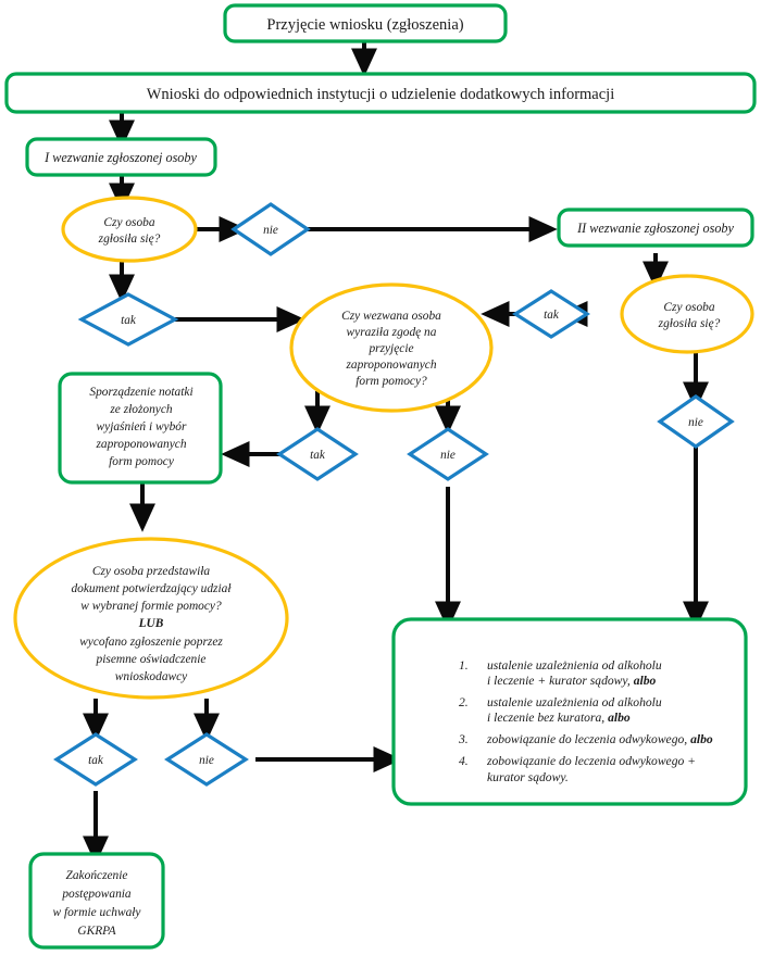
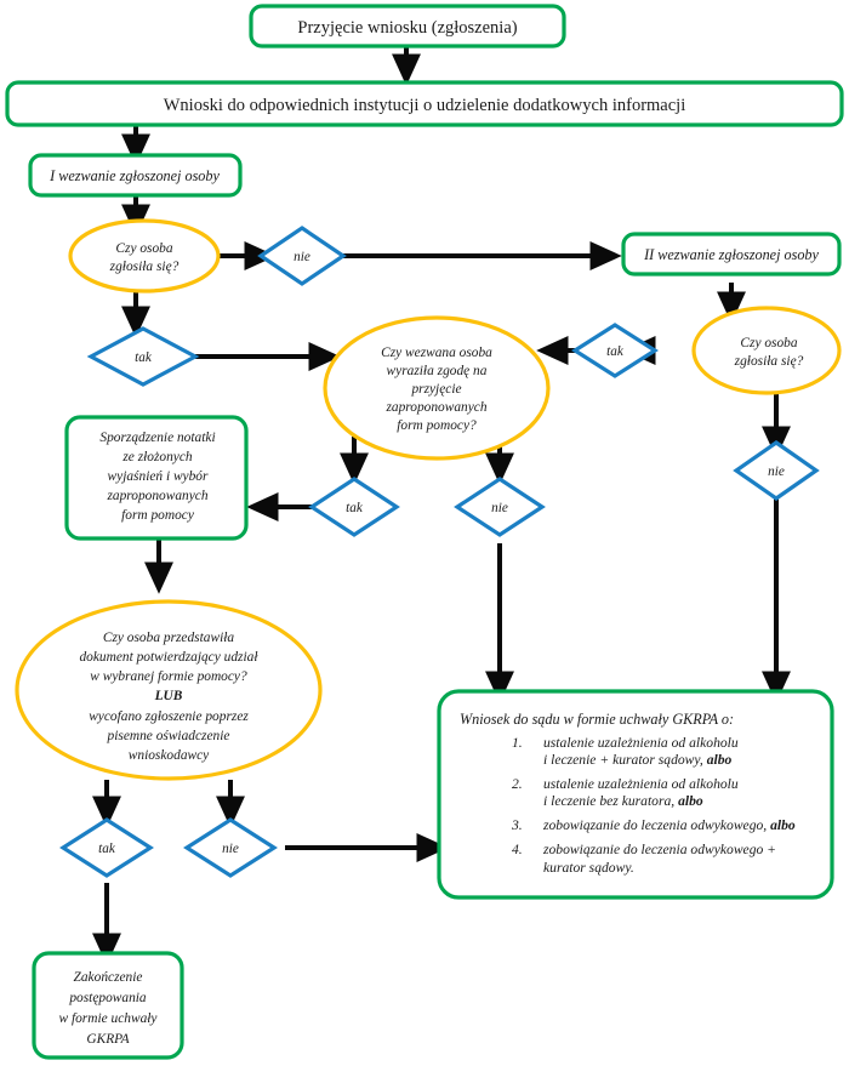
  Przyjęcie wniosku (zgłoszenia)
  Wnioski do odpowiednich instytucji o udzielenie dodatkowych informacji
  I wezwanie zgłoszonej osoby
  II wezwanie zgłoszonej osoby
  Czy osoba
  zgłosiła się?
  Czy osoba
  zgłosiła się?
  Czy wezwana osoba
  wyraziła zgodę na
  przyjęcie
  zaproponowanych
  form pomocy?
  Sporządzenie notatki
  ze złożonych
  wyjaśnień i wybór
  zaproponowanych
  form pomocy
  Czy osoba przedstawiła
  dokument potwierdzający udział
  w wybranej formie pomocy?
  LUB
  wycofano zgłoszenie poprzez
  pisemne oświadczenie
  wnioskodawcy
+ Wniosek do sądu w formie uchwały GKRPA o:
  1.
  ustalenie uzależnienia od alkoholu
  i leczenie + kurator sądowy, albo
  2.
  ustalenie uzależnienia od alkoholu
  i leczenie bez kuratora, albo
  3.
  zobowiązanie do leczenia odwykowego, albo
  4.
  zobowiązanie do leczenia odwykowego +
  kurator sądowy.
  Zakończenie
  postępowania
  w formie uchwały
  GKRPA
  nie
  tak
  tak
  nie
  tak
  nie
  tak
  nie
